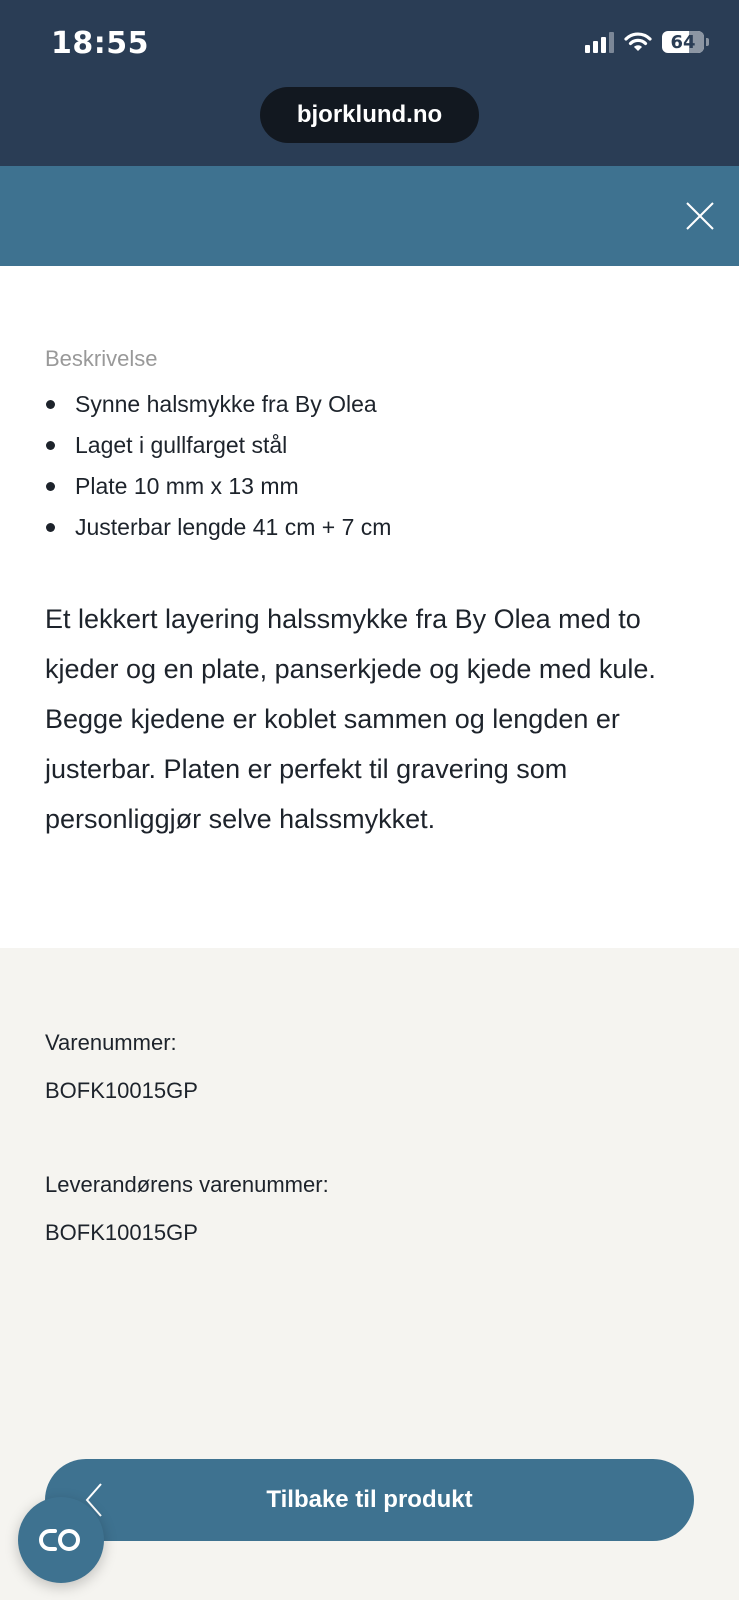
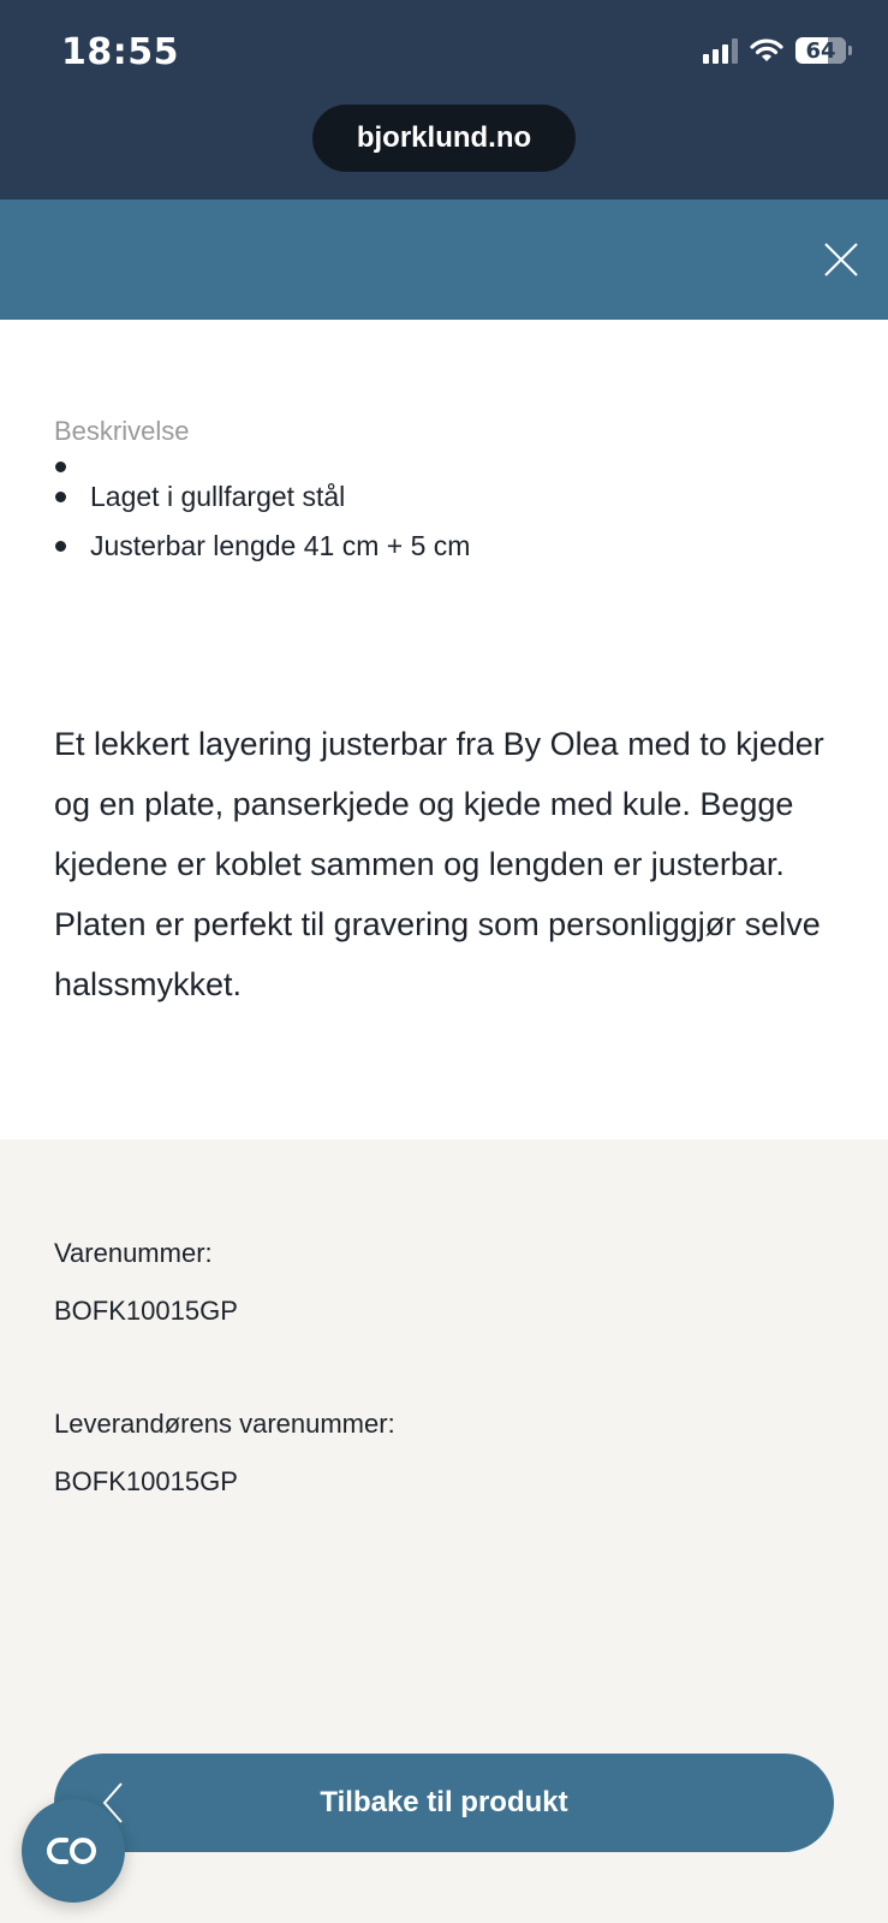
  18:55
  64
  bjorklund.no
  Beskrivelse
- Synne halsmykke fra By Olea
  Laget i gullfarget stål
- Plate 10 mm x 13 mm
- Justerbar lengde 41 cm + 7 cm
+ Justerbar lengde 41 cm + 5 cm
- Et lekkert layering halssmykke fra By Olea med to kjeder og en plate, panserkjede og kjede med kule. Begge kjedene er koblet sammen og lengden er justerbar. Platen er perfekt til gravering som personliggjør selve halssmykket.
+ Et lekkert layering justerbar fra By Olea med to kjeder og en plate, panserkjede og kjede med kule. Begge kjedene er koblet sammen og lengden er justerbar. Platen er perfekt til gravering som personliggjør selve halssmykket.
  Varenummer:
  BOFK10015GP
  Leverandørens varenummer:
  BOFK10015GP
  Tilbake til produkt
